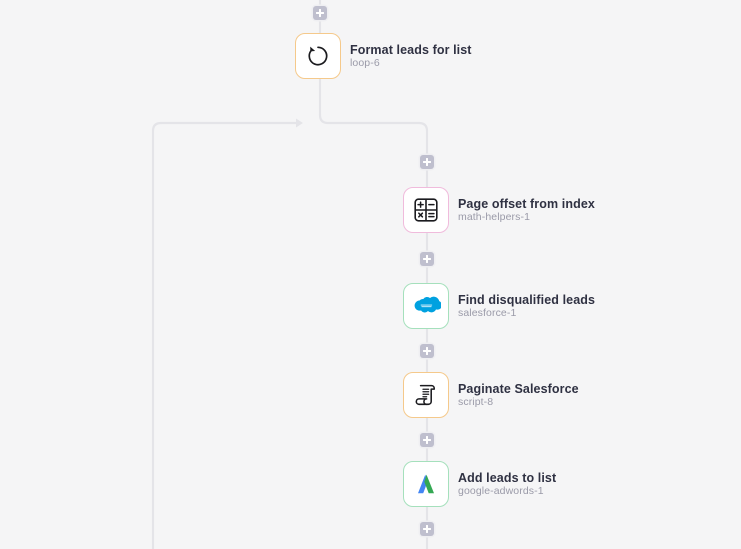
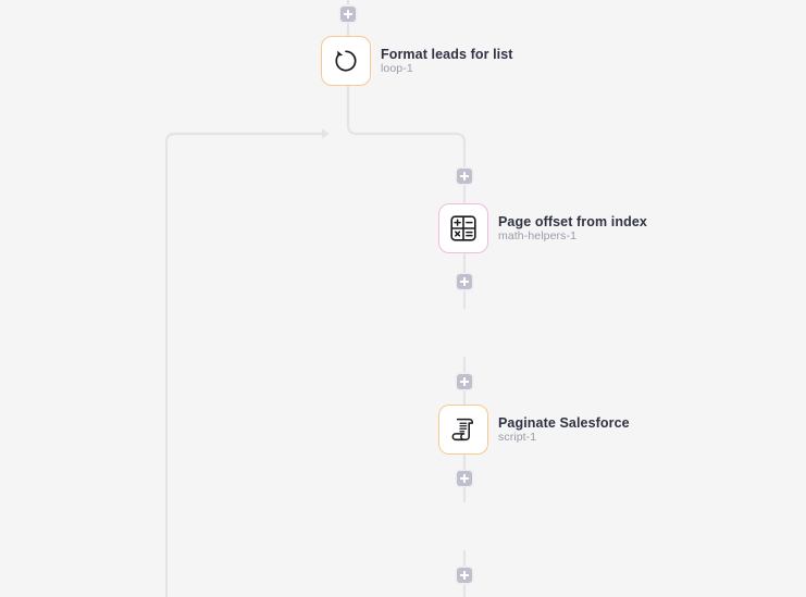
  Format leads for list
- loop-6
+ loop-1
  Page offset from index
  math-helpers-1
- Find disqualified leads
- salesforce-1
  Paginate Salesforce
- script-8
+ script-1
- Add leads to list
- google-adwords-1
